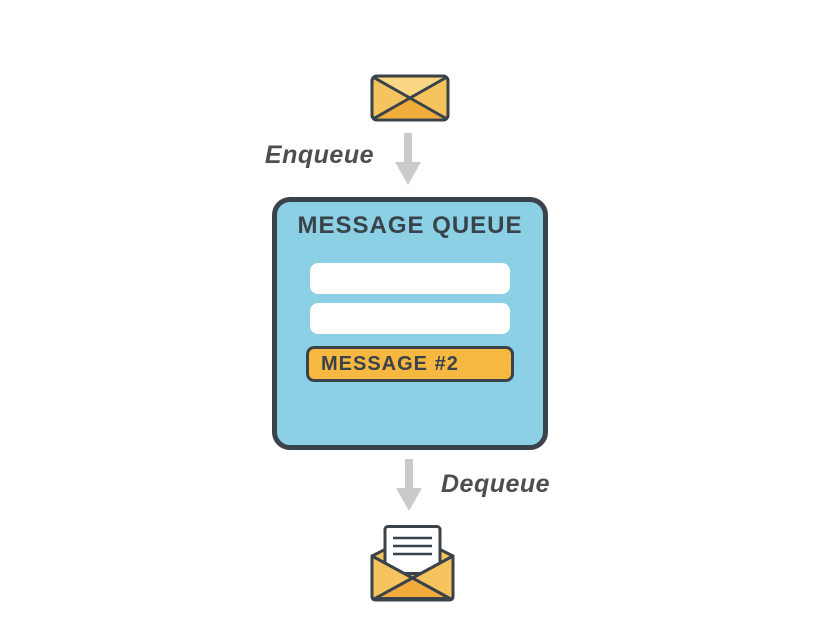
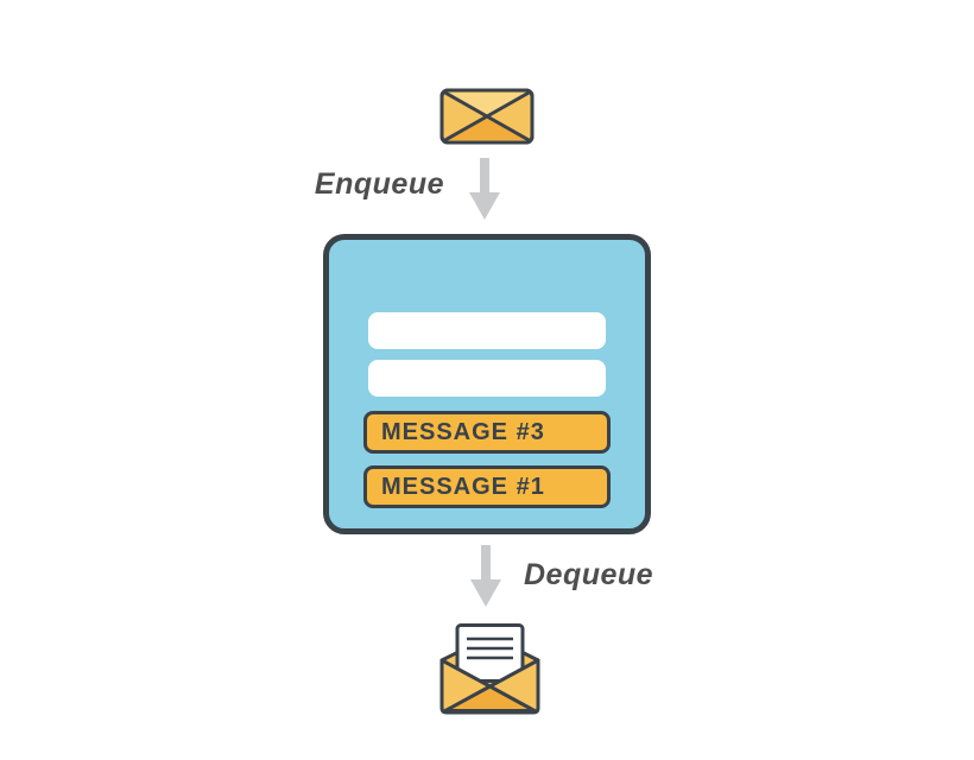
  Enqueue
- MESSAGE QUEUE
- MESSAGE #2
+ MESSAGE #3
+ MESSAGE #1
  Dequeue
